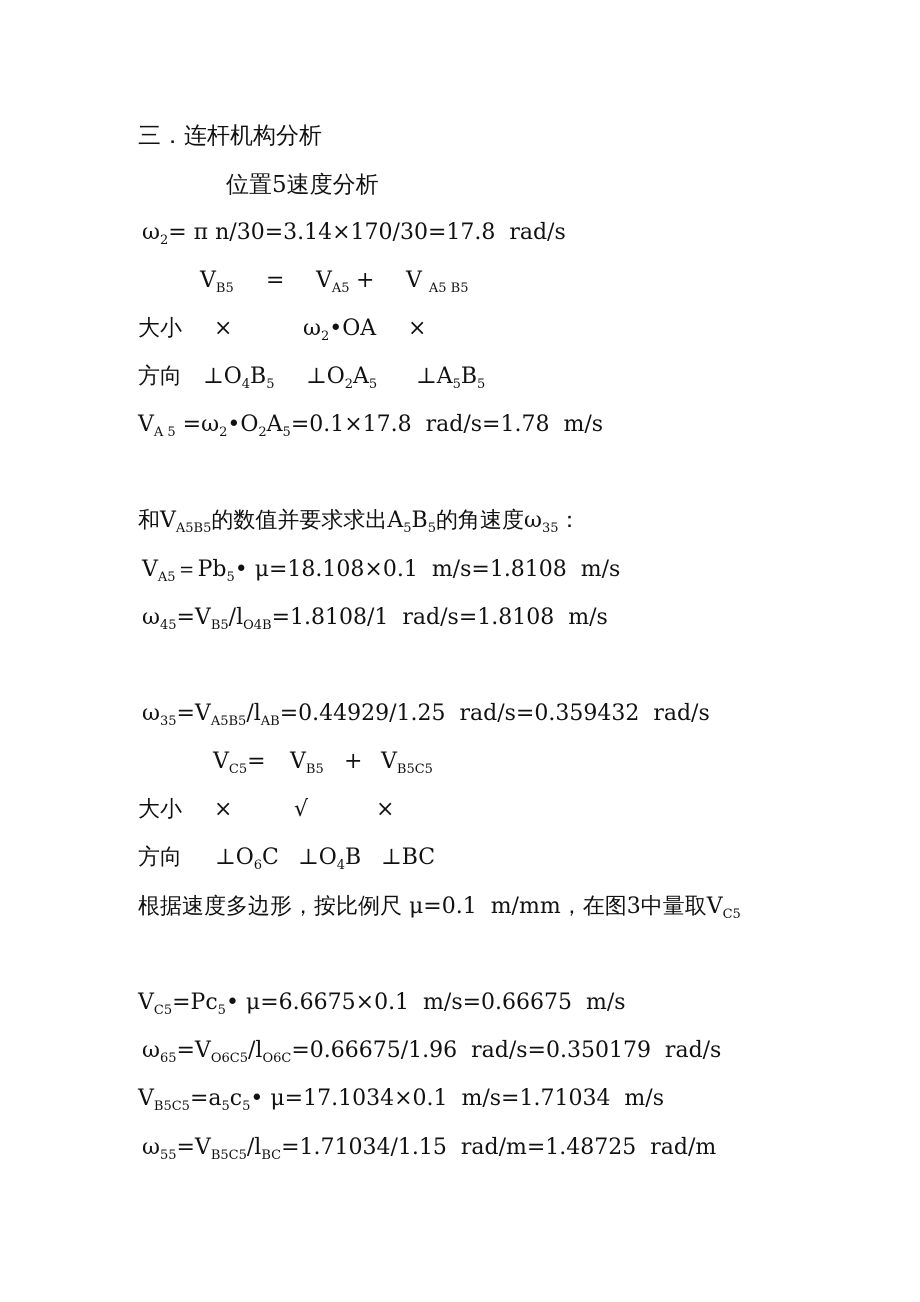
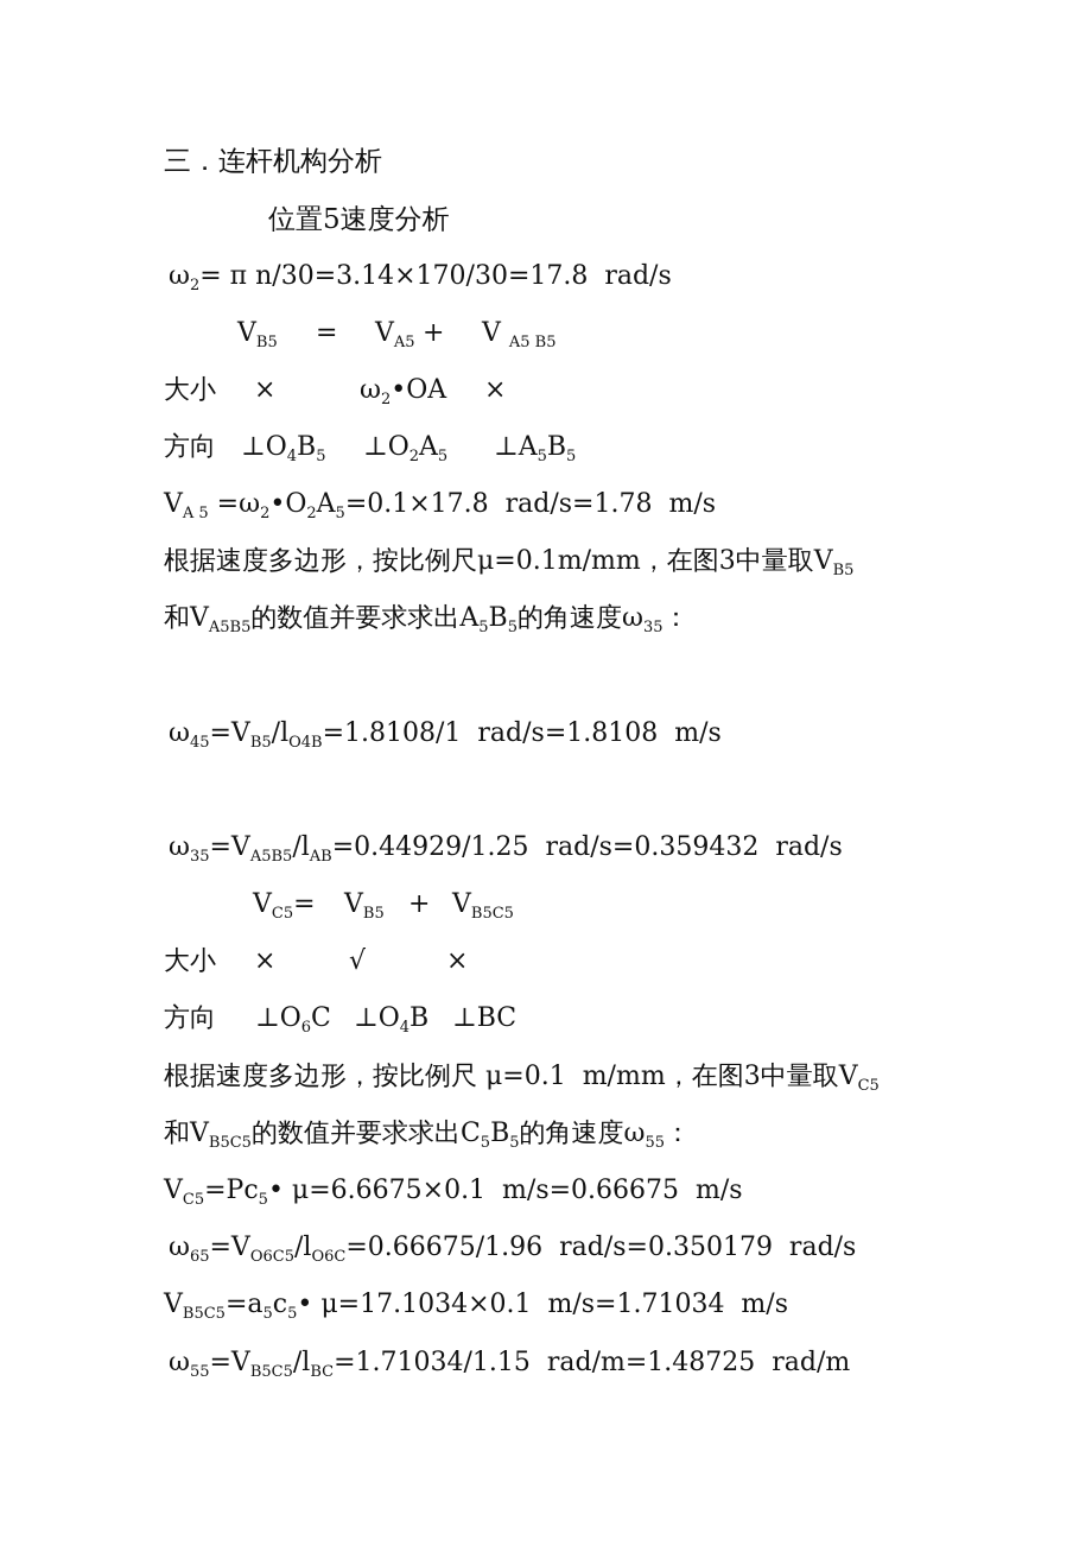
  三．连杆机构分析
  位置5速度分析
  ω2= π n/30=3.14×170/30=17.8 rad/s
  VB5
  =
  VA5
  +
  V A5 B5
  大小
  ×
  ω2•OA
  ×
  方向
  ⊥O4B5
  ⊥O2A5
  ⊥A5B5
  VA 5 =ω2•O2A5=0.1×17.8 rad/s=1.78 m/s
+ 根据速度多边形，按比例尺μ=0.1m/mm，在图3中量取VB5
  和VA5B5的数值并要求求出A5B5的角速度ω35：
- VA5＝Pb5• μ=18.108×0.1 m/s=1.8108 m/s
  ω45=VB5/lO4B=1.8108/1 rad/s=1.8108 m/s
  ω35=VA5B5/lAB=0.44929/1.25 rad/s=0.359432 rad/s
  VC5=
  VB5
  +
  VB5C5
  大小
  ×
  √
  ×
  方向
  ⊥O6C
  ⊥O4B
  ⊥BC
  根据速度多边形，按比例尺 μ=0.1 m/mm，在图3中量取VC5
+ 和VB5C5的数值并要求求出C5B5的角速度ω55：
  VC5=Pc5• μ=6.6675×0.1 m/s=0.66675 m/s
  ω65=VO6C5/lO6C=0.66675/1.96 rad/s=0.350179 rad/s
  VB5C5=a5c5• μ=17.1034×0.1 m/s=1.71034 m/s
  ω55=VB5C5/lBC=1.71034/1.15 rad/m=1.48725 rad/m
